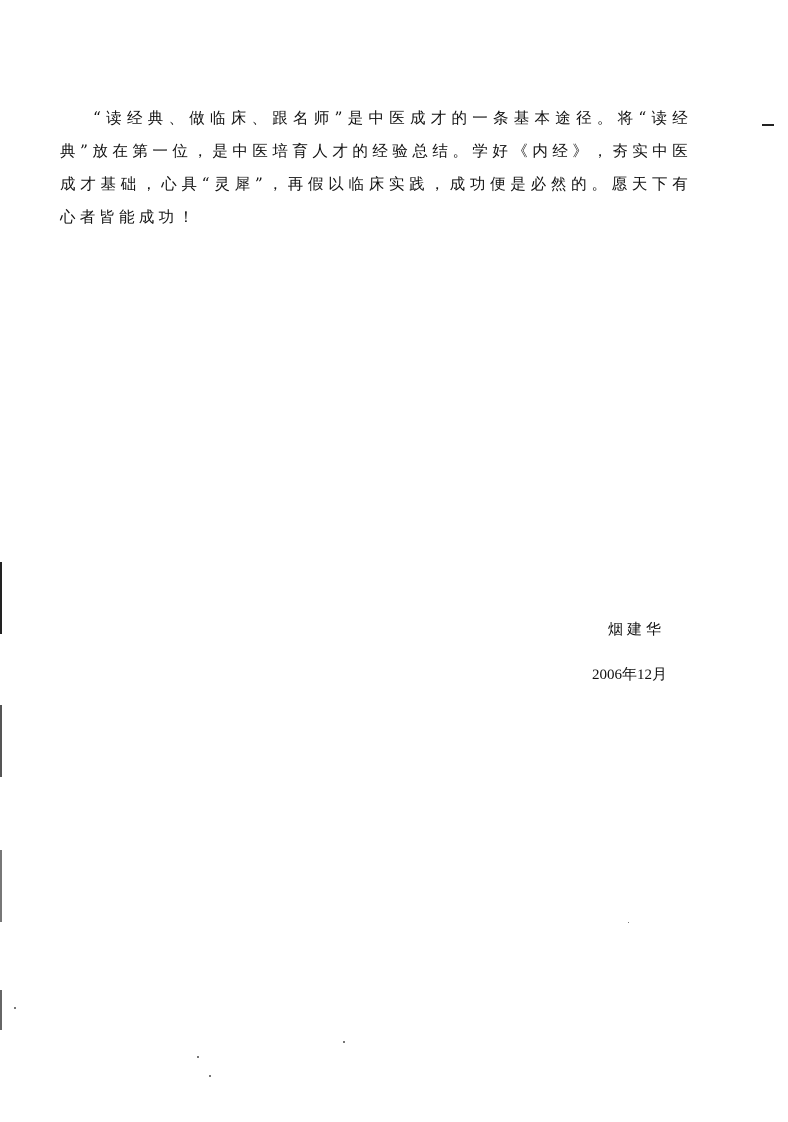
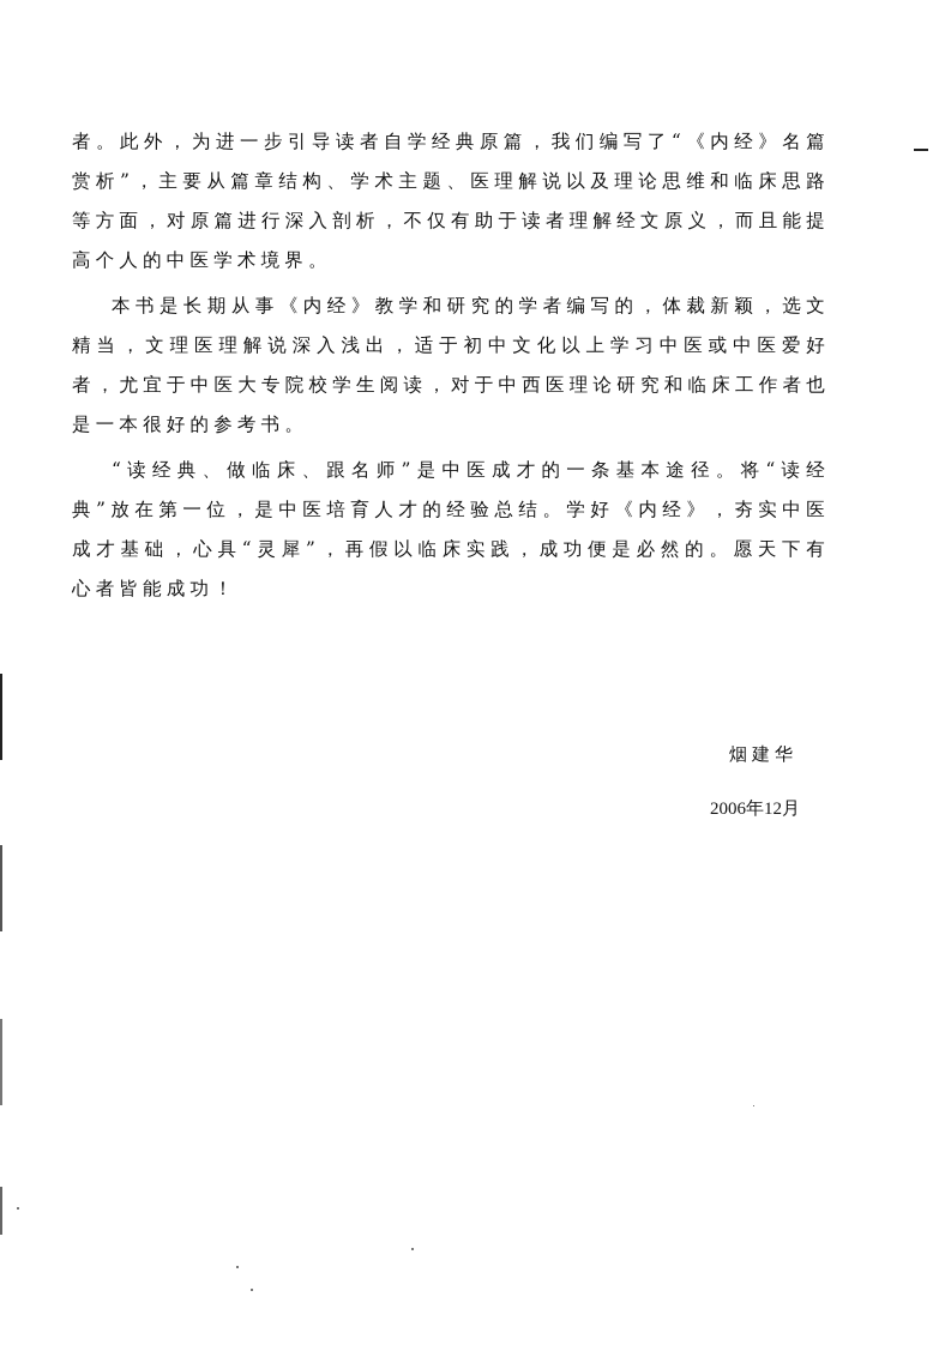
+ 者。此外，为进一步引导读者自学经典原篇，我们编写了“《内经》名篇赏析”，主要从篇章结构、学术主题、医理解说以及理论思维和临床思路等方面，对原篇进行深入剖析，不仅有助于读者理解经文原义，而且能提高个人的中医学术境界。
+ 本书是长期从事《内经》教学和研究的学者编写的，体裁新颖，选文精当，文理医理解说深入浅出，适于初中文化以上学习中医或中医爱好者，尤宜于中医大专院校学生阅读，对于中西医理论研究和临床工作者也是一本很好的参考书。
  “读经典、做临床、跟名师”是中医成才的一条基本途径。将“读经典”放在第一位，是中医培育人才的经验总结。学好《内经》，夯实中医成才基础，心具“灵犀”，再假以临床实践，成功便是必然的。愿天下有心者皆能成功！
  烟建华
  2006年12月
